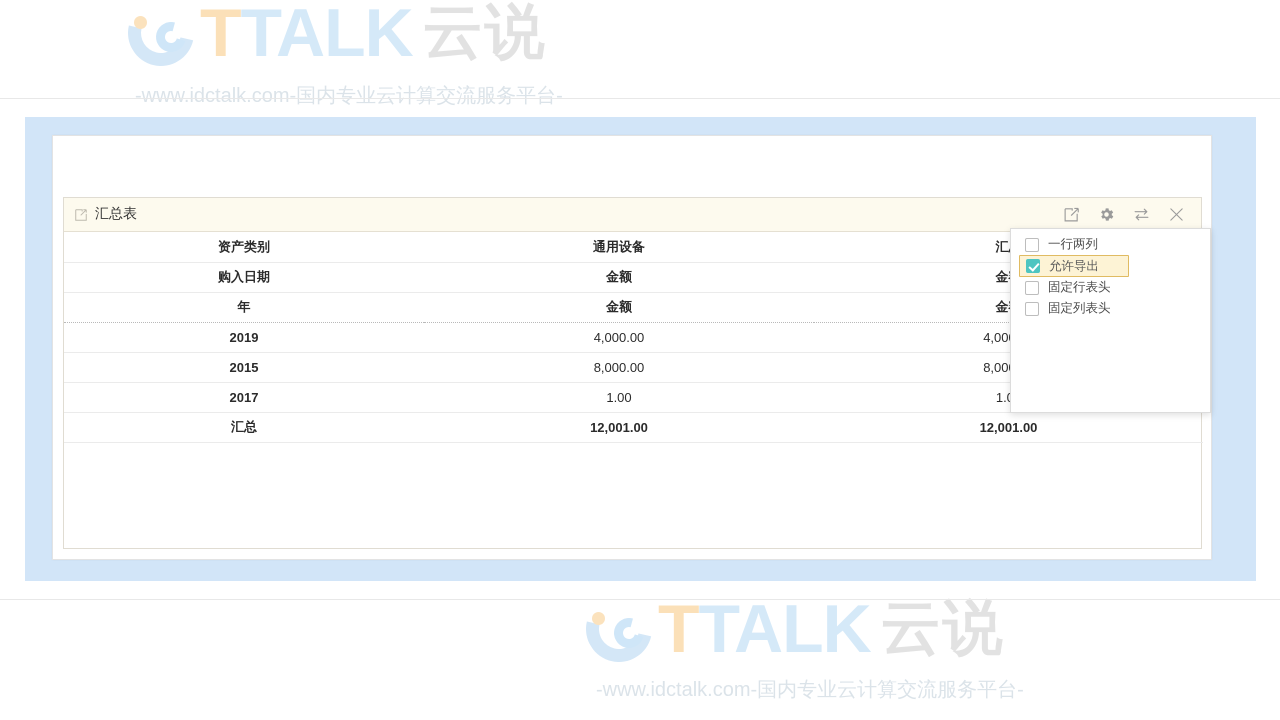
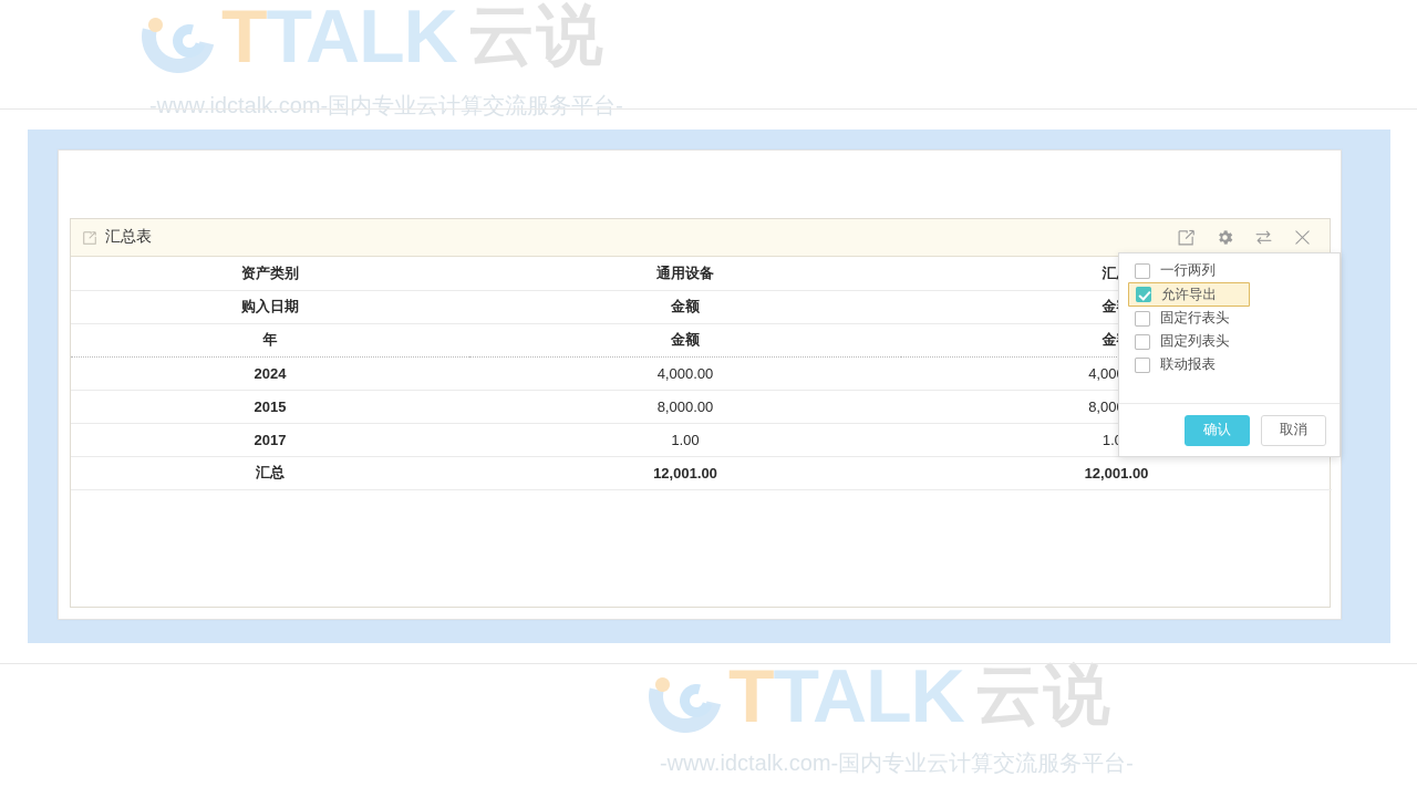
  TTALK
  云说
  -www.idctalk.com-国内专业云计算交流服务平台-
  TTALK
  云说
  -www.idctalk.com-国内专业云计算交流服务平台-
  汇总表
  资产类别	通用设备	汇
  购入日期	金额	金
  年	金额	金
- 2019	4,000.00	4,00
+ 2024	4,000.00	4,00
  2015	8,000.00	8,00
  2017	1.00	1.
  汇总	12,001.00	12,001.00
  一行两列
  允许导出
  固定行表头
  固定列表头
+ 联动报表
+ 确认
+ 取消
